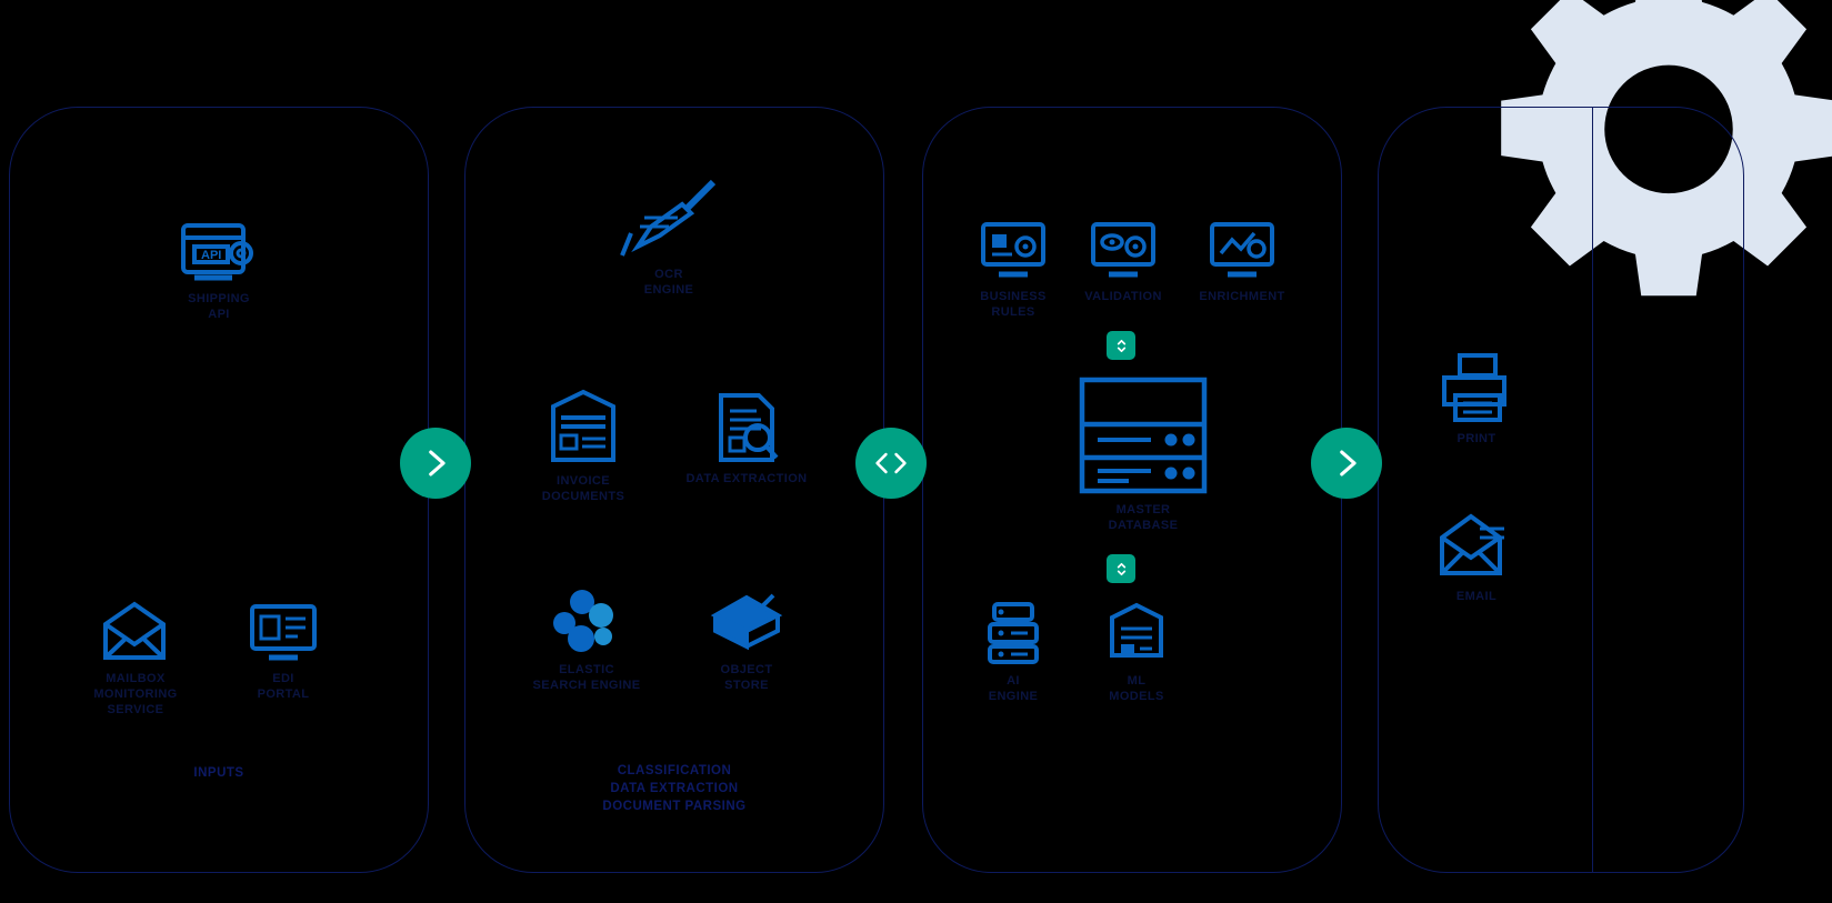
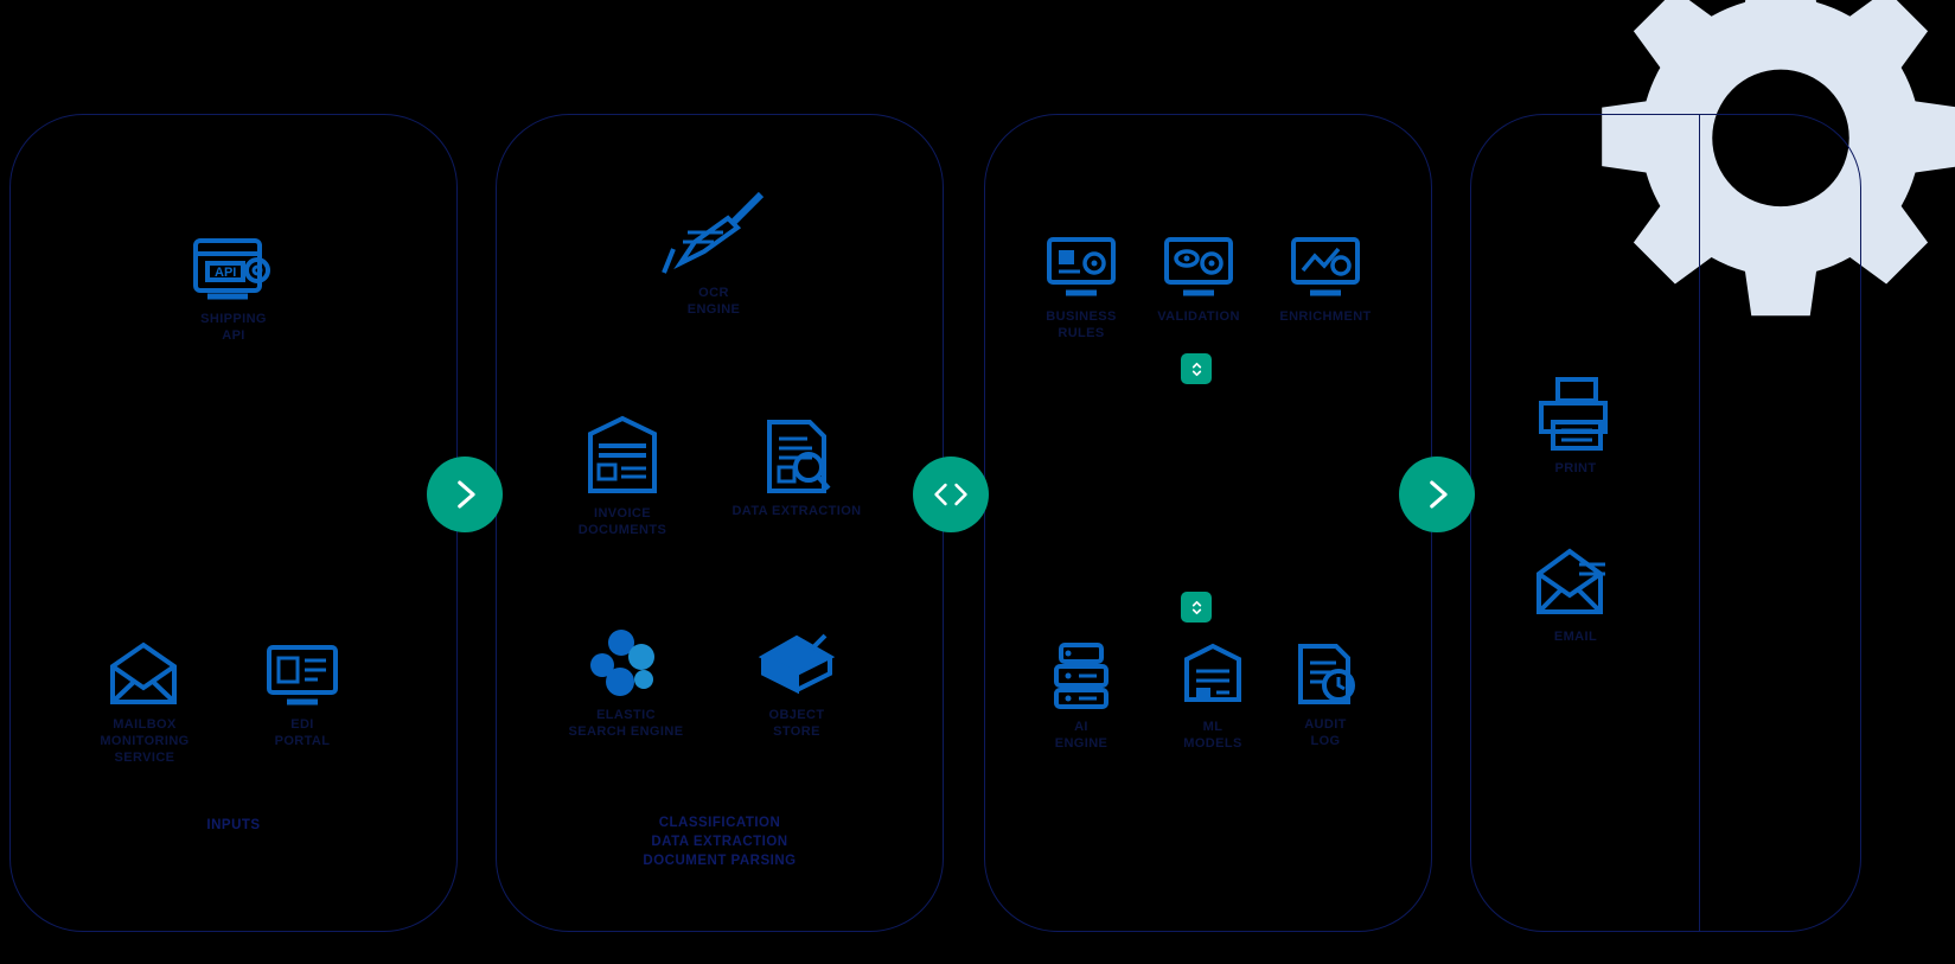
  API
  SHIPPING
  API
  MAILBOX
  MONITORING
  SERVICE
  EDI
  PORTAL
  INPUTS
  OCR
  ENGINE
  INVOICE
  DOCUMENTS
  DATA EXTRACTION
  ELASTIC
  SEARCH ENGINE
  OBJECT
  STORE
  CLASSIFICATION
  DATA EXTRACTION
  DOCUMENT PARSING
  BUSINESS
  RULES
  VALIDATION
  ENRICHMENT
- MASTER
- DATABASE
  AI
  ENGINE
  ML
  MODELS
+ AUDIT
+ LOG
  PRINT
  EMAIL
